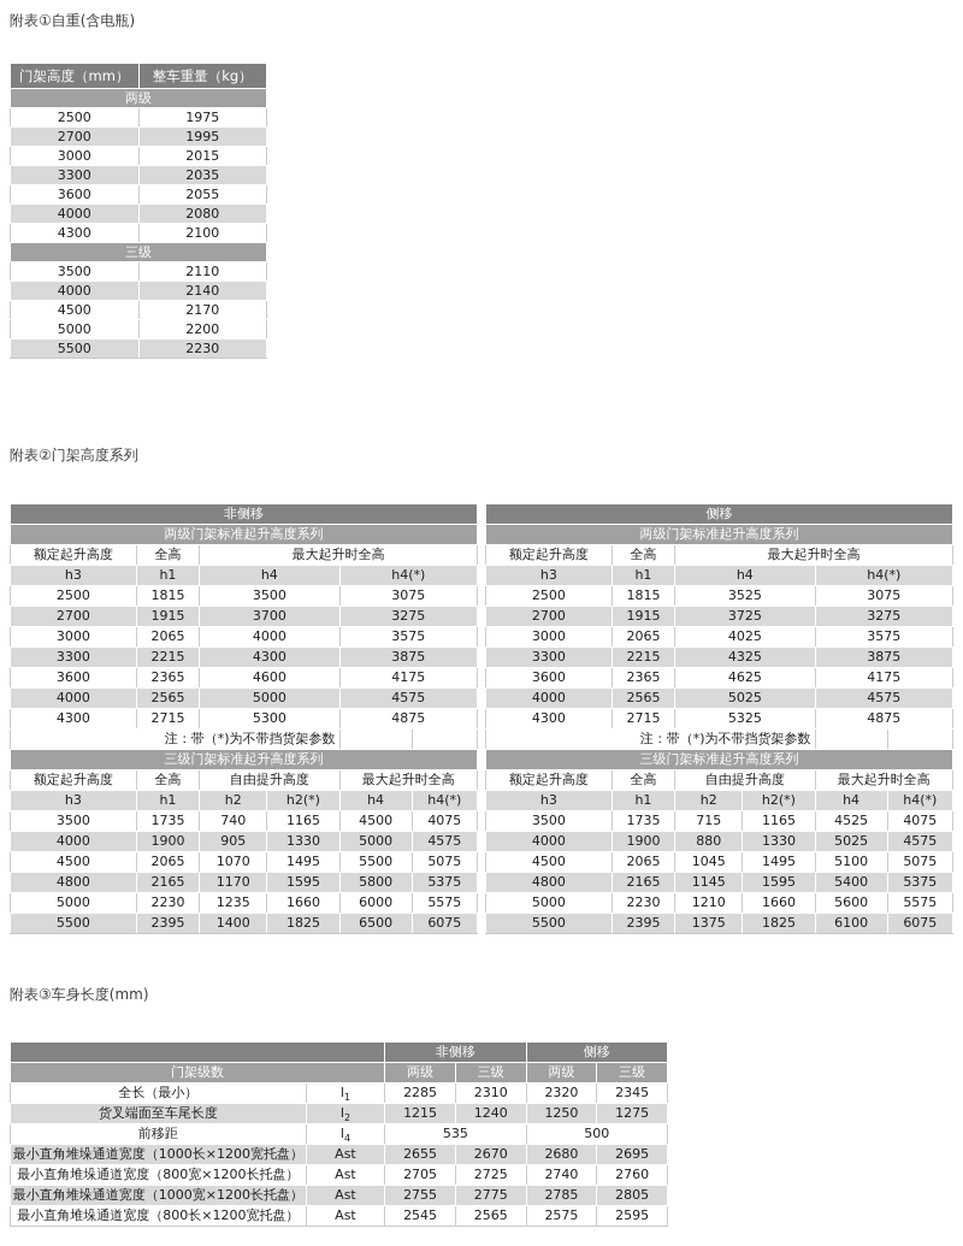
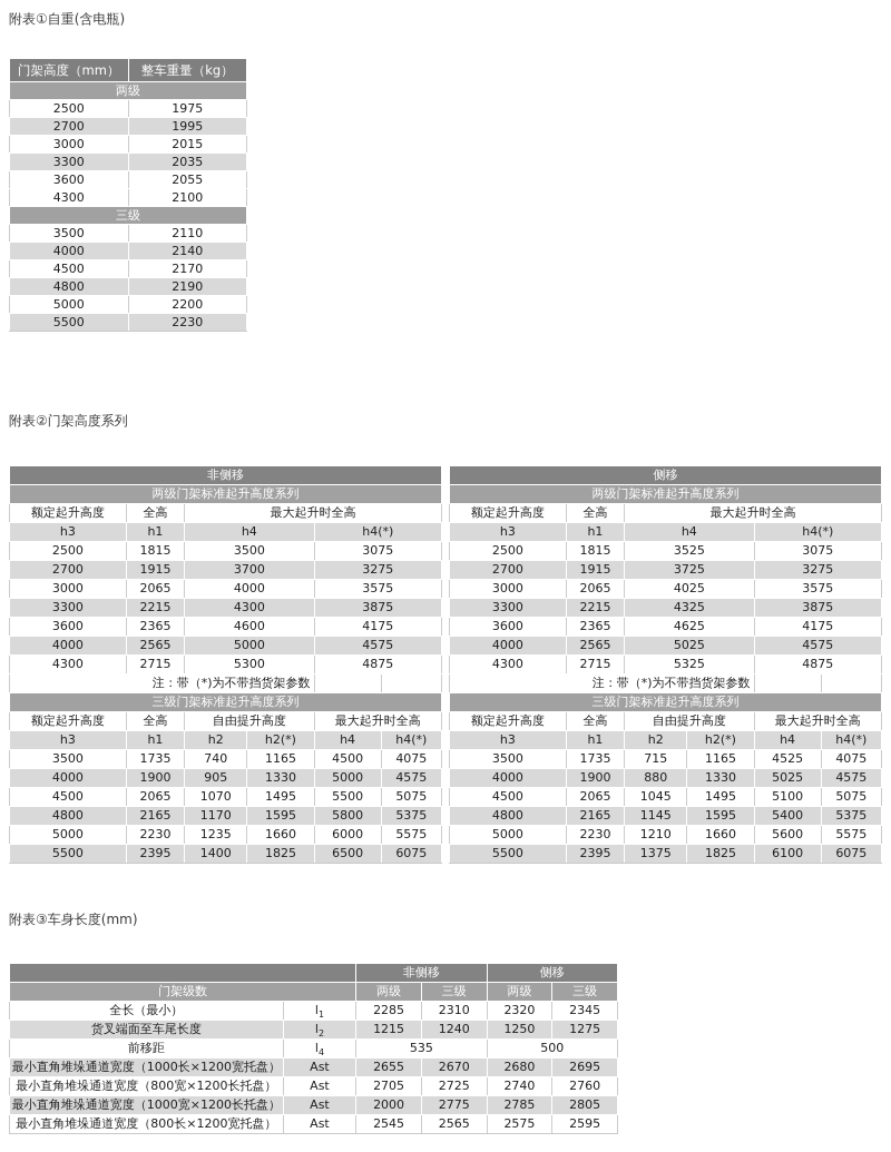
  附表①自重(含电瓶)
  门架高度（mm）	整车重量（kg）
  两级
  2500	1975
  2700	1995
  3000	2015
  3300	2035
  3600	2055
- 4000	2080
  4300	2100
  三级
  3500	2110
  4000	2140
  4500	2170
+ 4800	2190
  5000	2200
  5500	2230
  附表②门架高度系列
  非侧移
  两级门架标准起升高度系列
  额定起升高度	全高	最大起升时全高
  h3	h1	h4	h4(*)
  2500	1815	3500	3075
  2700	1915	3700	3275
  3000	2065	4000	3575
  3300	2215	4300	3875
  3600	2365	4600	4175
  4000	2565	5000	4575
  4300	2715	5300	4875
  注：带（*)为不带挡货架参数
  三级门架标准起升高度系列
  额定起升高度	全高	自由提升高度	最大起升时全高
  h3	h1	h2	h2(*)	h4	h4(*)
  3500	1735	740	1165	4500	4075
  4000	1900	905	1330	5000	4575
  4500	2065	1070	1495	5500	5075
  4800	2165	1170	1595	5800	5375
  5000	2230	1235	1660	6000	5575
  5500	2395	1400	1825	6500	6075
  侧移
  两级门架标准起升高度系列
  额定起升高度	全高	最大起升时全高
  h3	h1	h4	h4(*)
  2500	1815	3525	3075
  2700	1915	3725	3275
  3000	2065	4025	3575
  3300	2215	4325	3875
  3600	2365	4625	4175
  4000	2565	5025	4575
  4300	2715	5325	4875
  注：带（*)为不带挡货架参数
  三级门架标准起升高度系列
  额定起升高度	全高	自由提升高度	最大起升时全高
  h3	h1	h2	h2(*)	h4	h4(*)
  3500	1735	715	1165	4525	4075
  4000	1900	880	1330	5025	4575
  4500	2065	1045	1495	5100	5075
  4800	2165	1145	1595	5400	5375
  5000	2230	1210	1660	5600	5575
  5500	2395	1375	1825	6100	6075
  附表③车身长度(mm)
  	非侧移	侧移
  门架级数	两级	三级	两级	三级
  全长（最小）	l1	2285	2310	2320	2345
  货叉端面至车尾长度	l2	1215	1240	1250	1275
  前移距	l4	535	500
  最小直角堆垛通道宽度（1000长×1200宽托盘）	Ast	2655	2670	2680	2695
  最小直角堆垛通道宽度（800宽×1200长托盘）	Ast	2705	2725	2740	2760
- 最小直角堆垛通道宽度（1000宽×1200长托盘）	Ast	2755	2775	2785	2805
+ 最小直角堆垛通道宽度（1000宽×1200长托盘）	Ast	2000	2775	2785	2805
  最小直角堆垛通道宽度（800长×1200宽托盘）	Ast	2545	2565	2575	2595
